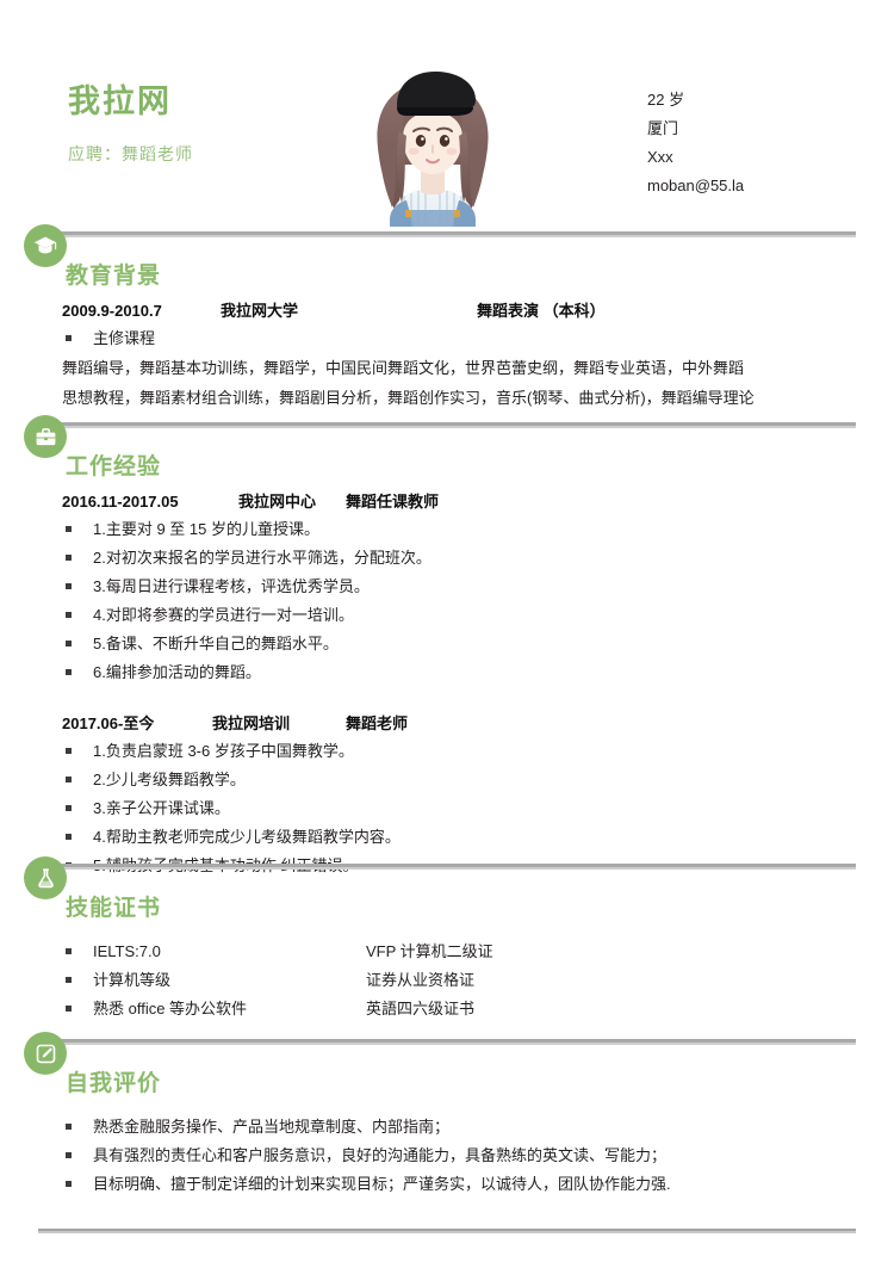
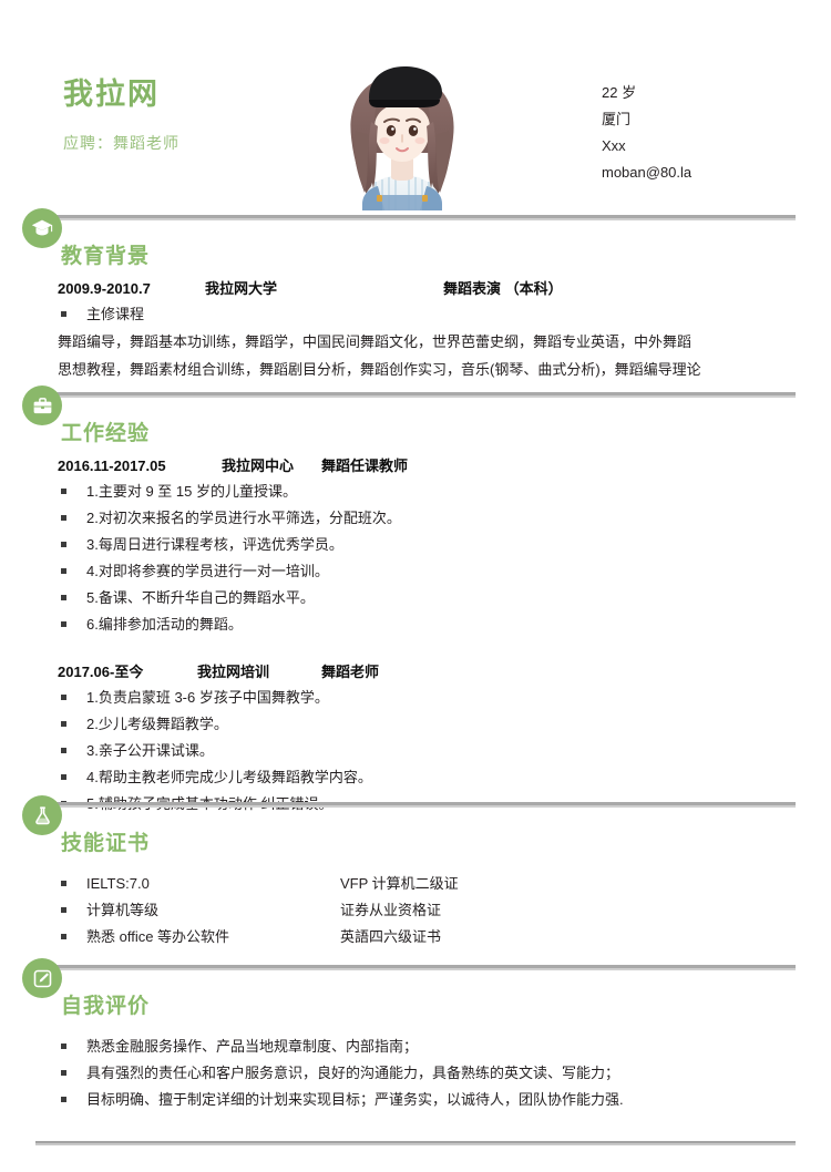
  我拉网
  应聘：舞蹈老师
  22 岁
  厦门
  Xxx
- moban@55.la
+ moban@80.la
  教育背景
  2009.9-2010.7
  我拉网大学
  舞蹈表演 （本科）
  主修课程
  舞蹈编导，舞蹈基本功训练，舞蹈学，中国民间舞蹈文化，世界芭蕾史纲，舞蹈专业英语，中外舞蹈
  思想教程，舞蹈素材组合训练，舞蹈剧目分析，舞蹈创作实习，音乐(钢琴、曲式分析)，舞蹈编导理论
  工作经验
  2016.11-2017.05
  我拉网中心
  舞蹈任课教师
  1.主要对 9 至 15 岁的儿童授课。
  2.对初次来报名的学员进行水平筛选，分配班次。
  3.每周日进行课程考核，评选优秀学员。
  4.对即将参赛的学员进行一对一培训。
  5.备课、不断升华自己的舞蹈水平。
  6.编排参加活动的舞蹈。
  2017.06-至今
  我拉网培训
  舞蹈老师
  1.负责启蒙班 3-6 岁孩子中国舞教学。
  2.少儿考级舞蹈教学。
  3.亲子公开课试课。
  4.帮助主教老师完成少儿考级舞蹈教学内容。
  技能证书
  IELTS:7.0
  VFP 计算机二级证
  计算机等级
  证券从业资格证
  熟悉 office 等办公软件
  英語四六级证书
  自我评价
  熟悉金融服务操作、产品当地规章制度、内部指南；
  具有强烈的责任心和客户服务意识，良好的沟通能力，具备熟练的英文读、写能力；
  目标明确、擅于制定详细的计划来实现目标；严谨务实，以诚待人，团队协作能力强.
